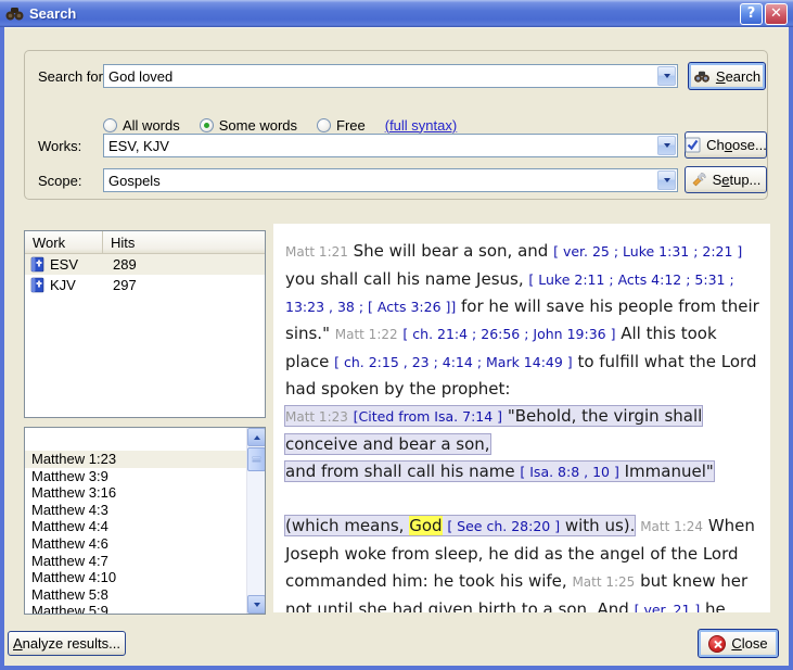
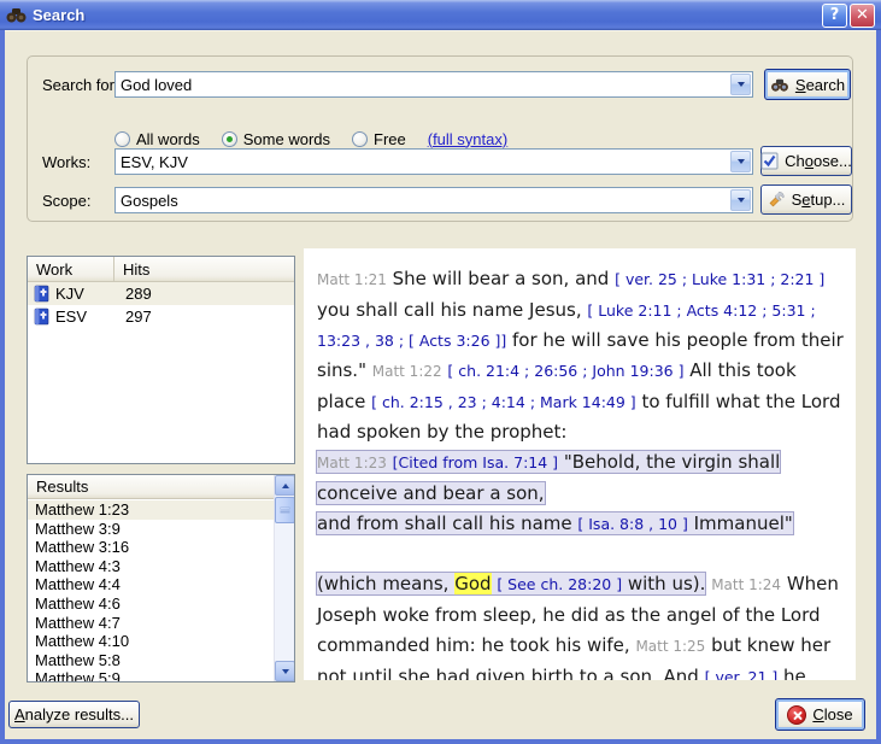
  Search
  ?
  ✕
  Search for
  God loved
  Search
  All words
  Some words
  Free
  (full syntax)
  Works:
  ESV, KJV
  Choose...
  Scope:
  Gospels
  Setup...
  Work
  Hits
- ESV
+ KJV
  289
- KJV
+ ESV
  297
+ Results
  Matthew 1:23
  Matthew 3:9
  Matthew 3:16
  Matthew 4:3
  Matthew 4:4
  Matthew 4:6
  Matthew 4:7
  Matthew 4:10
  Matthew 5:8
  Matthew 5:9
  Matt 1:21 She will bear a son, and [ ver. 25 ; Luke 1:31 ; 2:21 ] you shall call his name Jesus, [ Luke 2:11 ; Acts 4:12 ; 5:31 ; 13:23 , 38 ; [ Acts 3:26 ]] for he will save his people from their sins." Matt 1:22 [ ch. 21:4 ; 26:56 ; John 19:36 ] All this took place [ ch. 2:15 , 23 ; 4:14 ; Mark 14:49 ] to fulfill what the Lord had spoken by the prophet:
  Matt 1:23 [Cited from Isa. 7:14 ] "Behold, the virgin shall conceive and bear a son,
  and from shall call his name [ Isa. 8:8 , 10 ] Immanuel"
  (which means, God [ See ch. 28:20 ] with us). Matt 1:24 When Joseph woke from sleep, he did as the angel of the Lord commanded him: he took his wife, Matt 1:25 but knew her not until she had given birth to a son. And [ ver. 21 ] he
  Analyze results...
  Close
